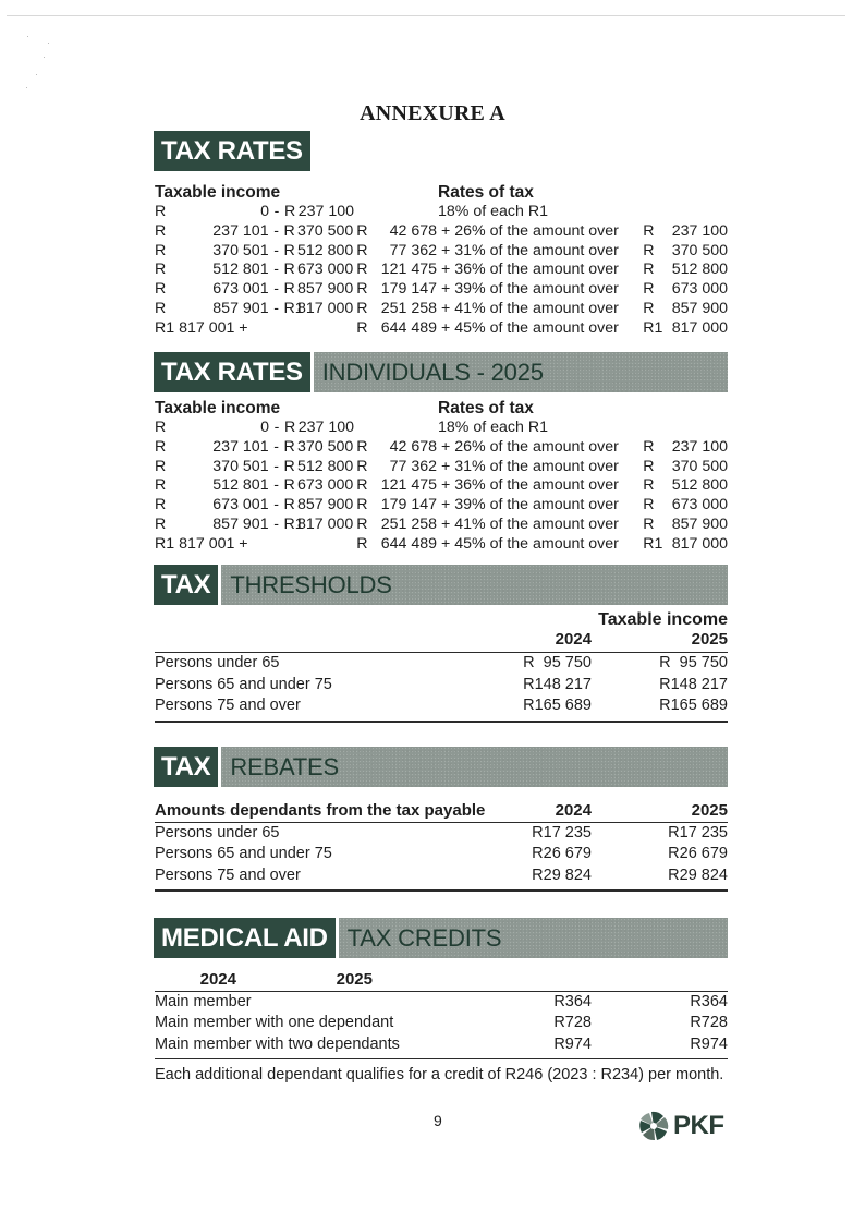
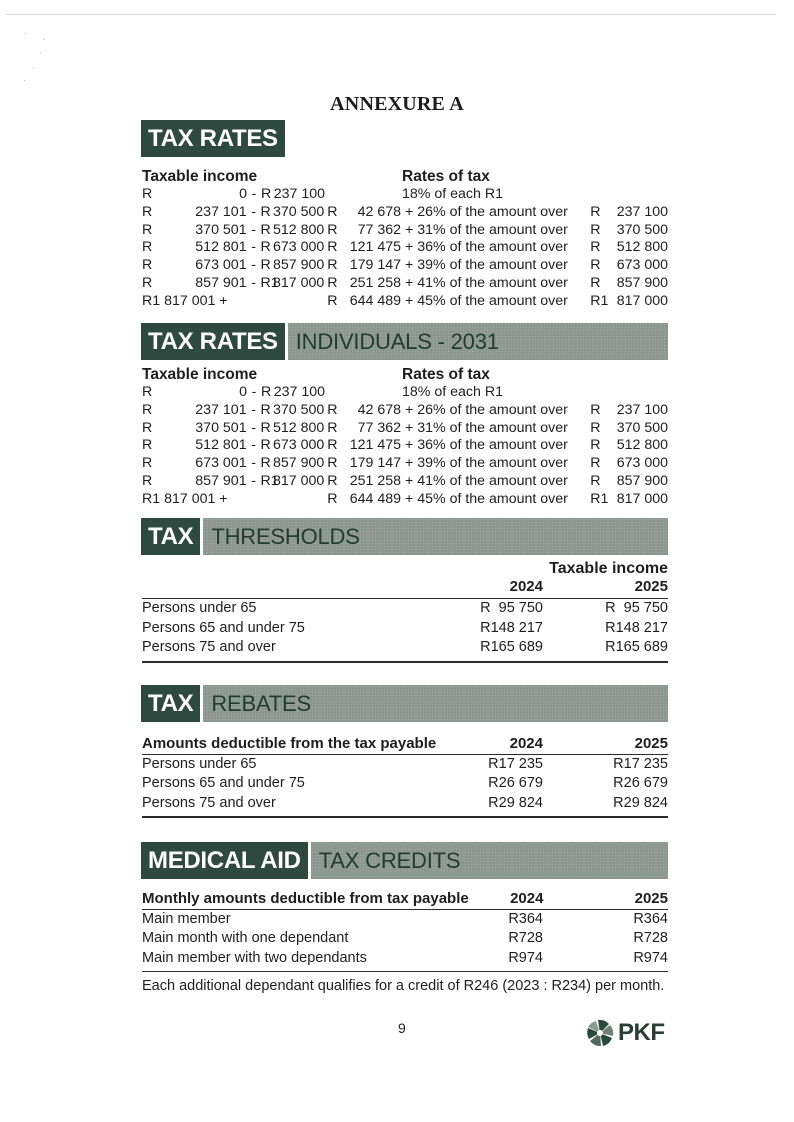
  ANNEXURE A
  TAX RATES
  Taxable income
  Rates of tax
  R
  0
  -
  R
  237 100
  18% of each R1
  R
  237 101
  -
  R
  370 500
  R
  42 678
  + 26% of the amount over
  R
  237 100
  R
  370 501
  -
  R
  512 800
  R
  77 362
  + 31% of the amount over
  R
  370 500
  R
  512 801
  -
  R
  673 000
  R
  121 475
  + 36% of the amount over
  R
  512 800
  R
  673 001
  -
  R
  857 900
  R
  179 147
  + 39% of the amount over
  R
  673 000
  R
  857 901
  -
  R1
  817 000
  R
  251 258
  + 41% of the amount over
  R
  857 900
  R1 817 001 +
  R
  644 489
  + 45% of the amount over
  R1
  817 000
  TAX RATES
- INDIVIDUALS - 2025
+ INDIVIDUALS - 2031
  Taxable income
  Rates of tax
  R
  0
  -
  R
  237 100
  18% of each R1
  R
  237 101
  -
  R
  370 500
  R
  42 678
  + 26% of the amount over
  R
  237 100
  R
  370 501
  -
  R
  512 800
  R
  77 362
  + 31% of the amount over
  R
  370 500
  R
  512 801
  -
  R
  673 000
  R
  121 475
  + 36% of the amount over
  R
  512 800
  R
  673 001
  -
  R
  857 900
  R
  179 147
  + 39% of the amount over
  R
  673 000
  R
  857 901
  -
  R1
  817 000
  R
  251 258
  + 41% of the amount over
  R
  857 900
  R1 817 001 +
  R
  644 489
  + 45% of the amount over
  R1
  817 000
  TAX
  THRESHOLDS
  Taxable income
  2024
  2025
  Persons under 65
  R 95 750
  R 95 750
  Persons 65 and under 75
  R148 217
  R148 217
  Persons 75 and over
  R165 689
  R165 689
  TAX
  REBATES
- Amounts dependants from the tax payable
+ Amounts deductible from the tax payable
  2024
  2025
  Persons under 65
  R17 235
  R17 235
  Persons 65 and under 75
  R26 679
  R26 679
  Persons 75 and over
  R29 824
  R29 824
  MEDICAL AID
  TAX CREDITS
+ Monthly amounts deductible from tax payable
  2024
  2025
  Main member
  R364
  R364
- Main member with one dependant
+ Main month with one dependant
  R728
  R728
  Main member with two dependants
  R974
  R974
  Each additional dependant qualifies for a credit of R246 (2023 : R234) per month.
  9
  PKF
